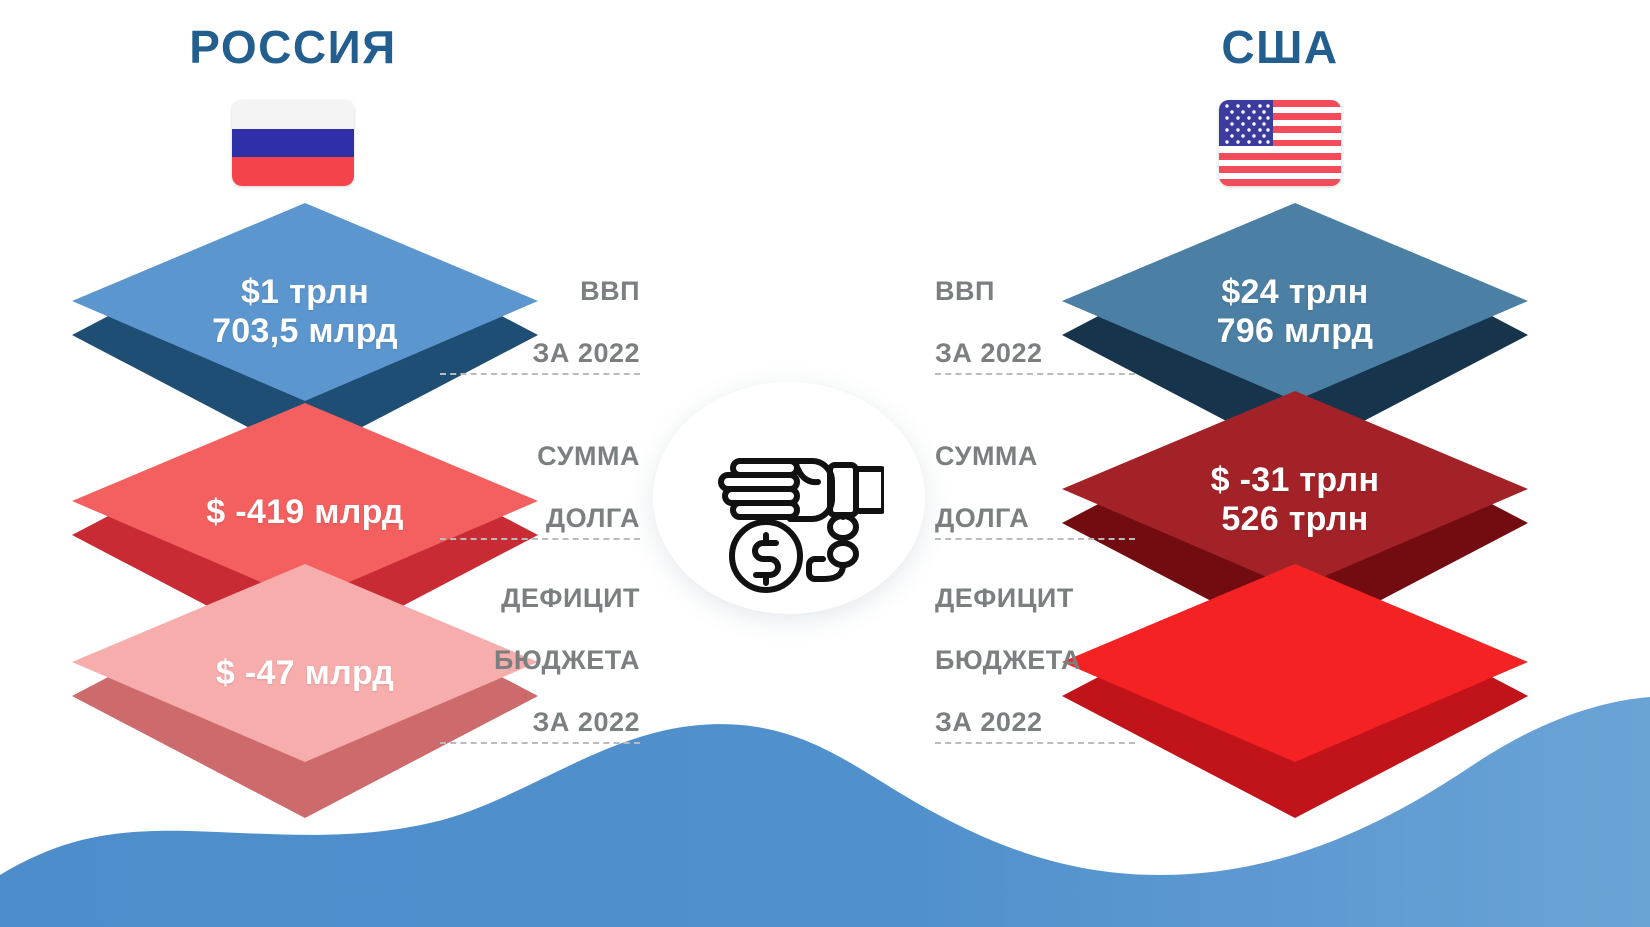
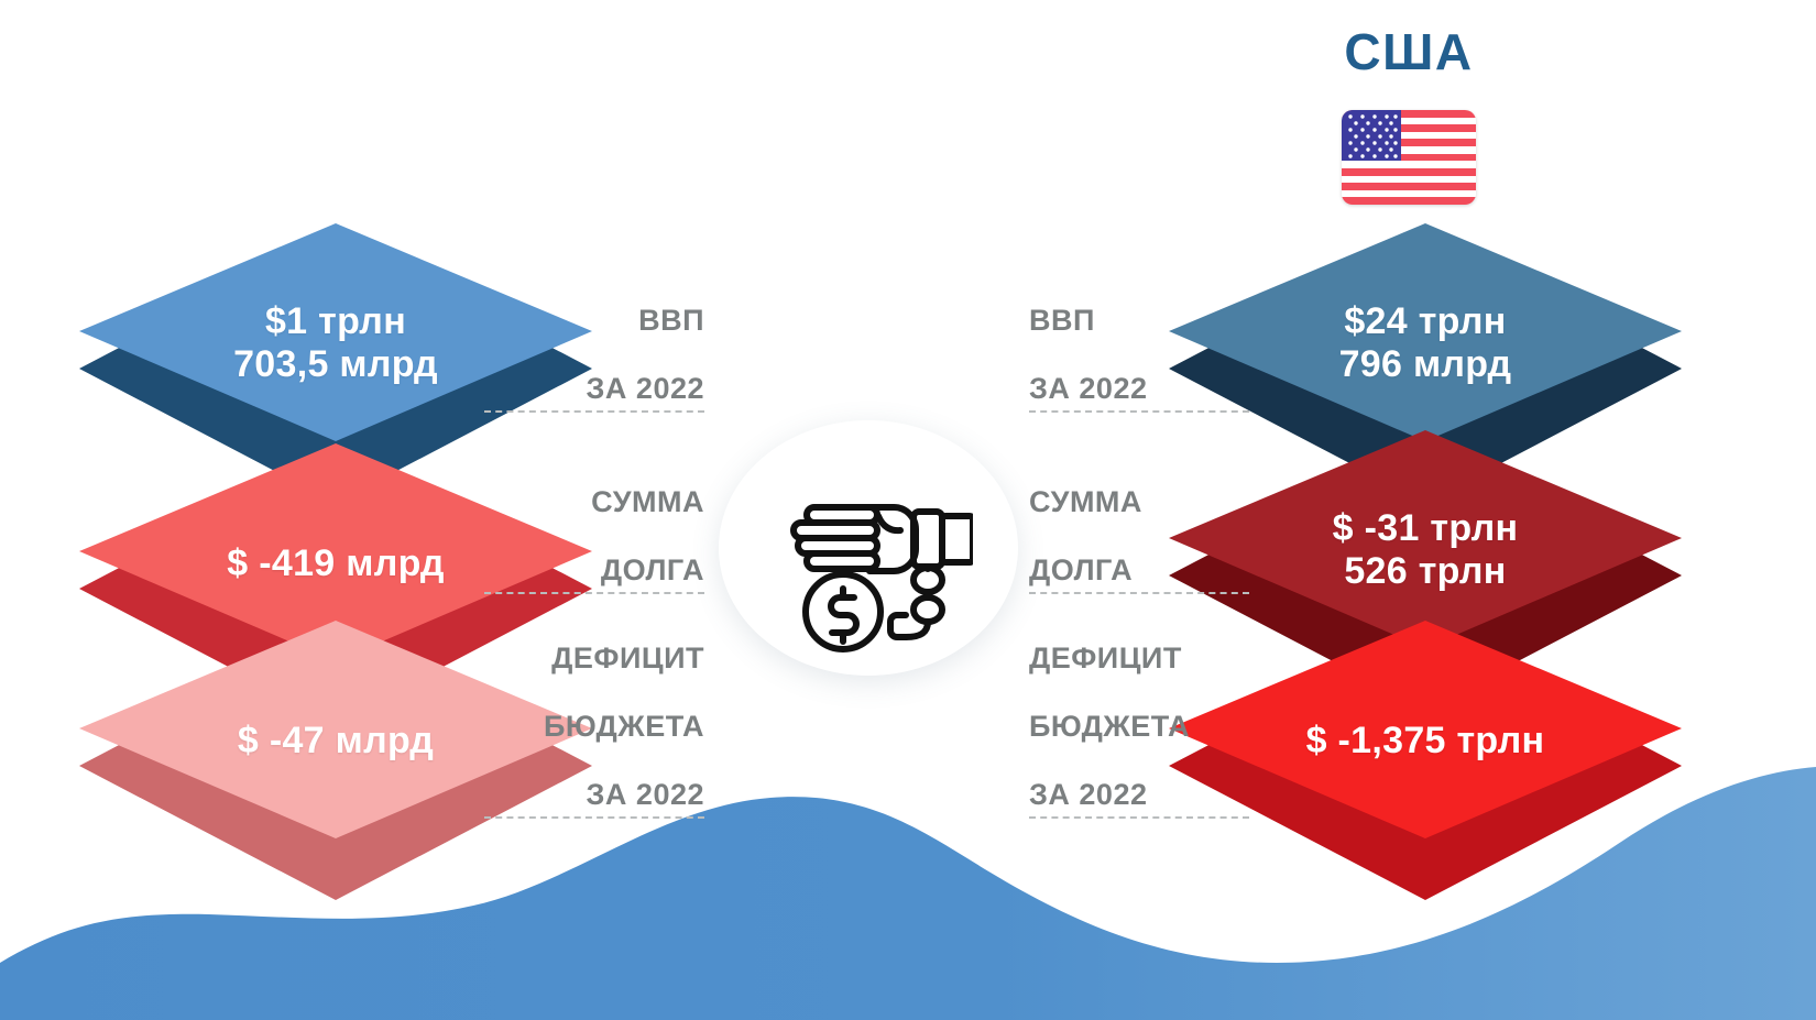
- РОССИЯ
  США
  $1 трлн
  703,5 млрд
  $ -419 млрд
  $ -47 млрд
  $24 трлн
  796 млрд
  $ -31 трлн
  526 трлн
+ $ -1,375 трлн
  ВВП
  ЗА 2022
  СУММА
  ДОЛГА
  ДЕФИЦИТ
  БЮДЖЕТА
  ЗА 2022
  ВВП
  ЗА 2022
  СУММА
  ДОЛГА
  ДЕФИЦИТ
  БЮДЖЕТА
  ЗА 2022
